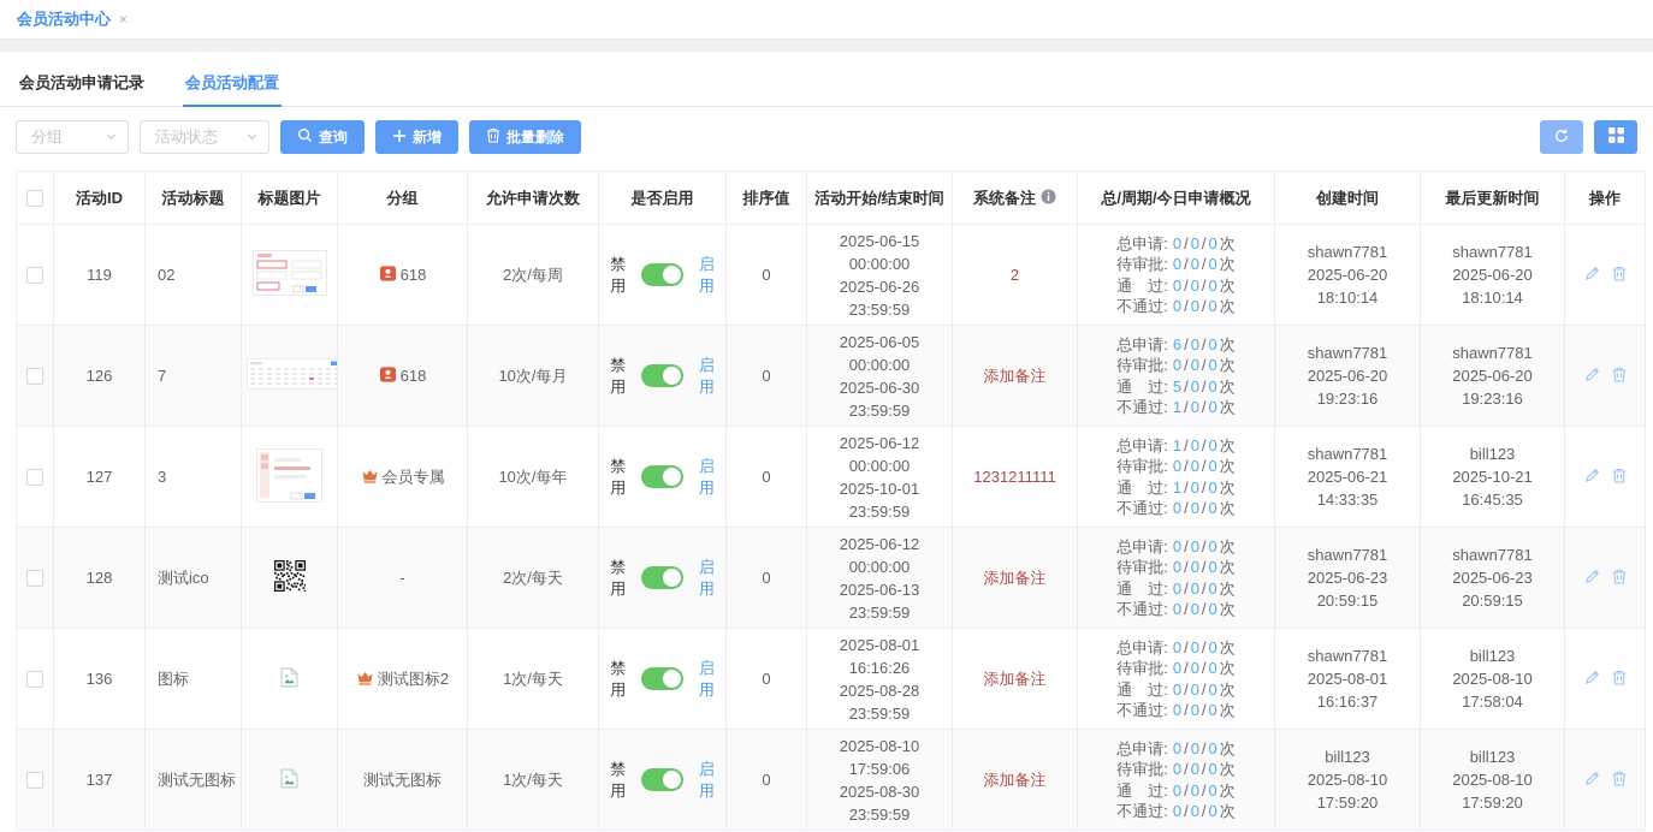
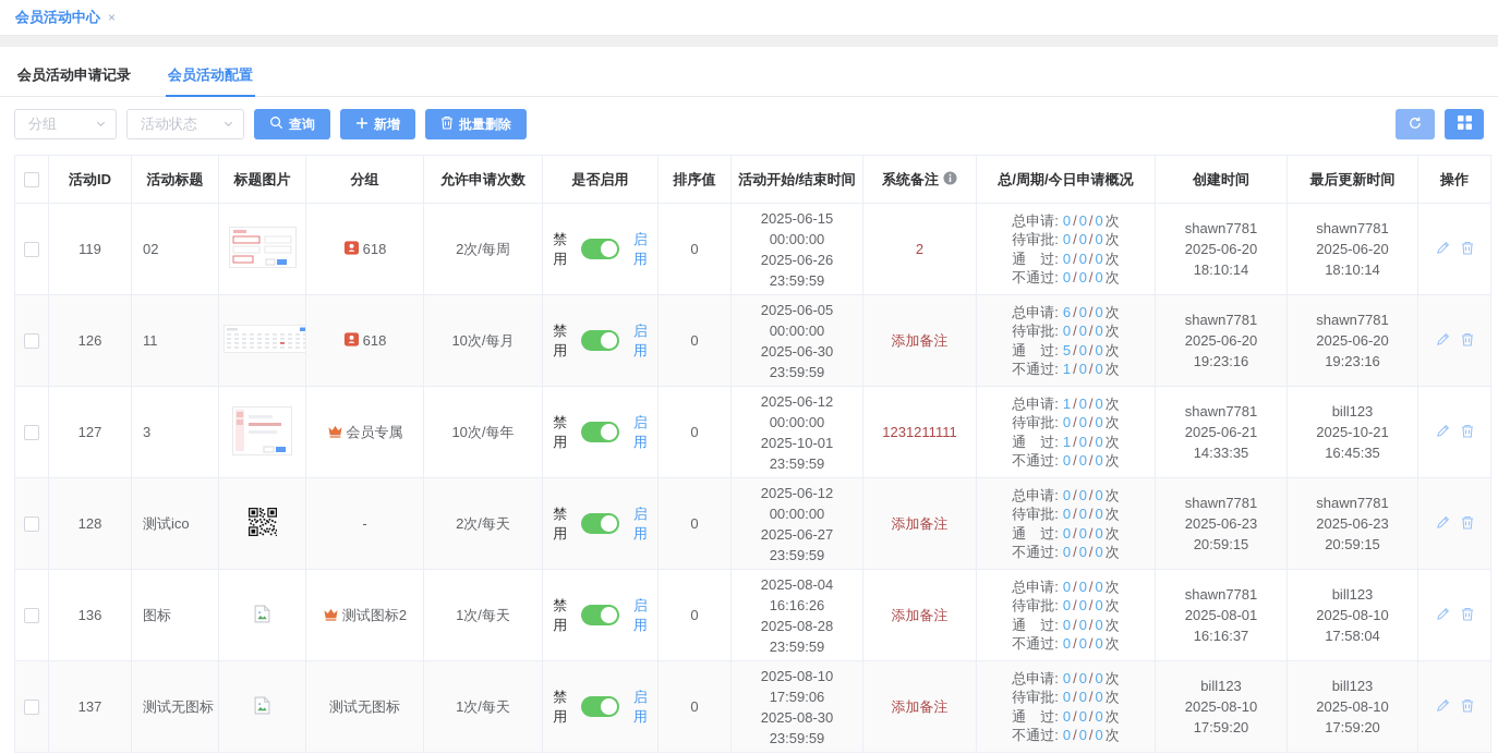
  会员活动中心
  ×
  会员活动申请记录
  会员活动配置
  分组
  活动状态
  查询
  新增
  批量删除
  	活动ID	活动标题	标题图片	分组	允许申请次数	是否启用	排序值	活动开始/结束时间	系统备注	总/周期/今日申请概况	创建时间	最后更新时间	操作
  	119	02		618	2次/每周	禁用启用	0	2025-06-15 00:00:002025-06-26 23:59:59	2	总申请: 0 / 0 / 0 次待审批: 0 / 0 / 0 次通 过: 0 / 0 / 0 次不通过: 0 / 0 / 0 次	shawn77812025-06-20 18:10:14	shawn77812025-06-20 18:10:14
- 	126	7		618	10次/每月	禁用启用	0	2025-06-05 00:00:002025-06-30 23:59:59	添加备注	总申请: 6 / 0 / 0 次待审批: 0 / 0 / 0 次通 过: 5 / 0 / 0 次不通过: 1 / 0 / 0 次	shawn77812025-06-20 19:23:16	shawn77812025-06-20 19:23:16
+ 	126	11		618	10次/每月	禁用启用	0	2025-06-05 00:00:002025-06-30 23:59:59	添加备注	总申请: 6 / 0 / 0 次待审批: 0 / 0 / 0 次通 过: 5 / 0 / 0 次不通过: 1 / 0 / 0 次	shawn77812025-06-20 19:23:16	shawn77812025-06-20 19:23:16
  	127	3		会员专属	10次/每年	禁用启用	0	2025-06-12 00:00:002025-10-01 23:59:59	1231211111	总申请: 1 / 0 / 0 次待审批: 0 / 0 / 0 次通 过: 1 / 0 / 0 次不通过: 0 / 0 / 0 次	shawn77812025-06-21 14:33:35	bill1232025-10-21 16:45:35
- 	128	测试ico		-	2次/每天	禁用启用	0	2025-06-12 00:00:002025-06-13 23:59:59	添加备注	总申请: 0 / 0 / 0 次待审批: 0 / 0 / 0 次通 过: 0 / 0 / 0 次不通过: 0 / 0 / 0 次	shawn77812025-06-23 20:59:15	shawn77812025-06-23 20:59:15
+ 	128	测试ico		-	2次/每天	禁用启用	0	2025-06-12 00:00:002025-06-27 23:59:59	添加备注	总申请: 0 / 0 / 0 次待审批: 0 / 0 / 0 次通 过: 0 / 0 / 0 次不通过: 0 / 0 / 0 次	shawn77812025-06-23 20:59:15	shawn77812025-06-23 20:59:15
- 	136	图标		测试图标2	1次/每天	禁用启用	0	2025-08-01 16:16:262025-08-28 23:59:59	添加备注	总申请: 0 / 0 / 0 次待审批: 0 / 0 / 0 次通 过: 0 / 0 / 0 次不通过: 0 / 0 / 0 次	shawn77812025-08-01 16:16:37	bill1232025-08-10 17:58:04
+ 	136	图标		测试图标2	1次/每天	禁用启用	0	2025-08-04 16:16:262025-08-28 23:59:59	添加备注	总申请: 0 / 0 / 0 次待审批: 0 / 0 / 0 次通 过: 0 / 0 / 0 次不通过: 0 / 0 / 0 次	shawn77812025-08-01 16:16:37	bill1232025-08-10 17:58:04
  	137	测试无图标		测试无图标	1次/每天	禁用启用	0	2025-08-10 17:59:062025-08-30 23:59:59	添加备注	总申请: 0 / 0 / 0 次待审批: 0 / 0 / 0 次通 过: 0 / 0 / 0 次不通过: 0 / 0 / 0 次	bill1232025-08-10 17:59:20	bill1232025-08-10 17:59:20
